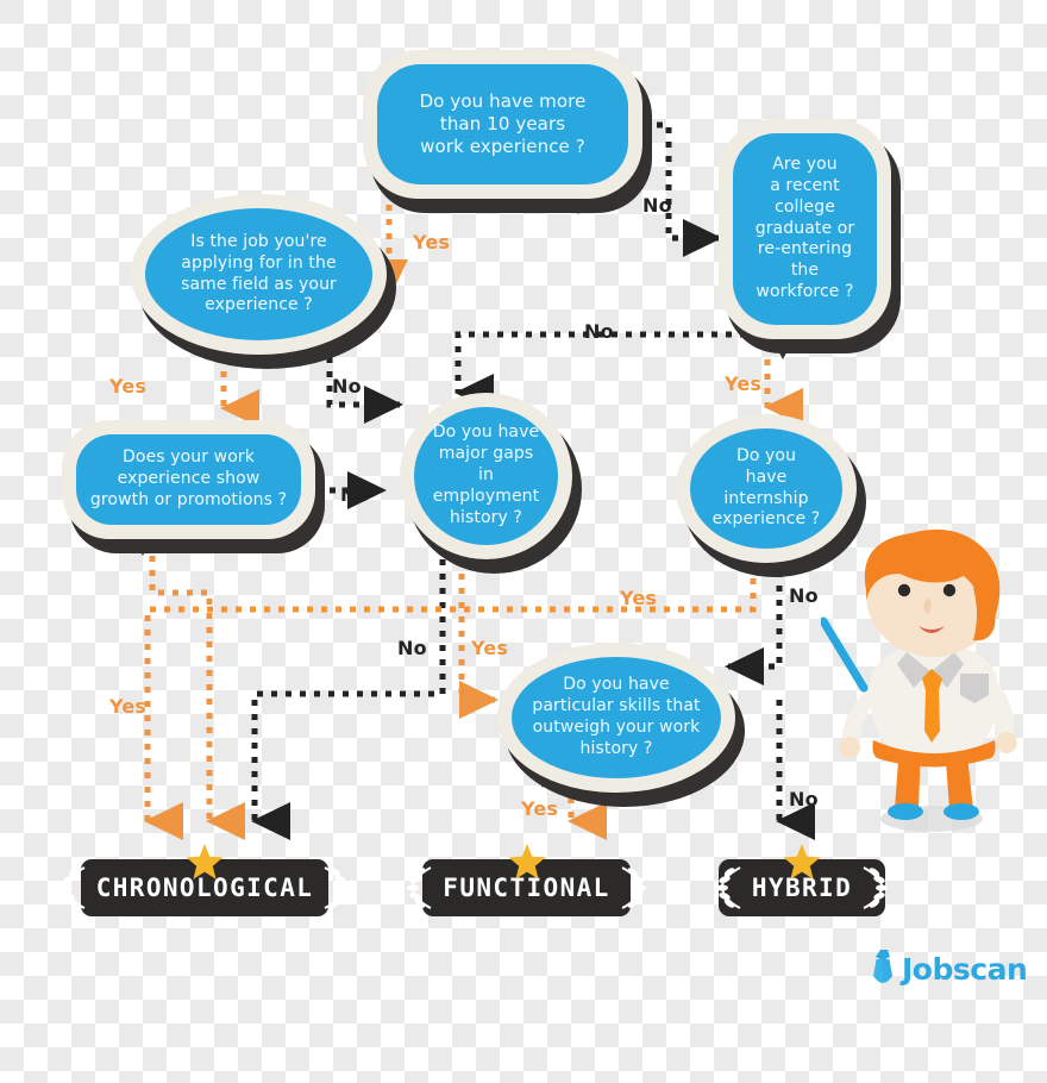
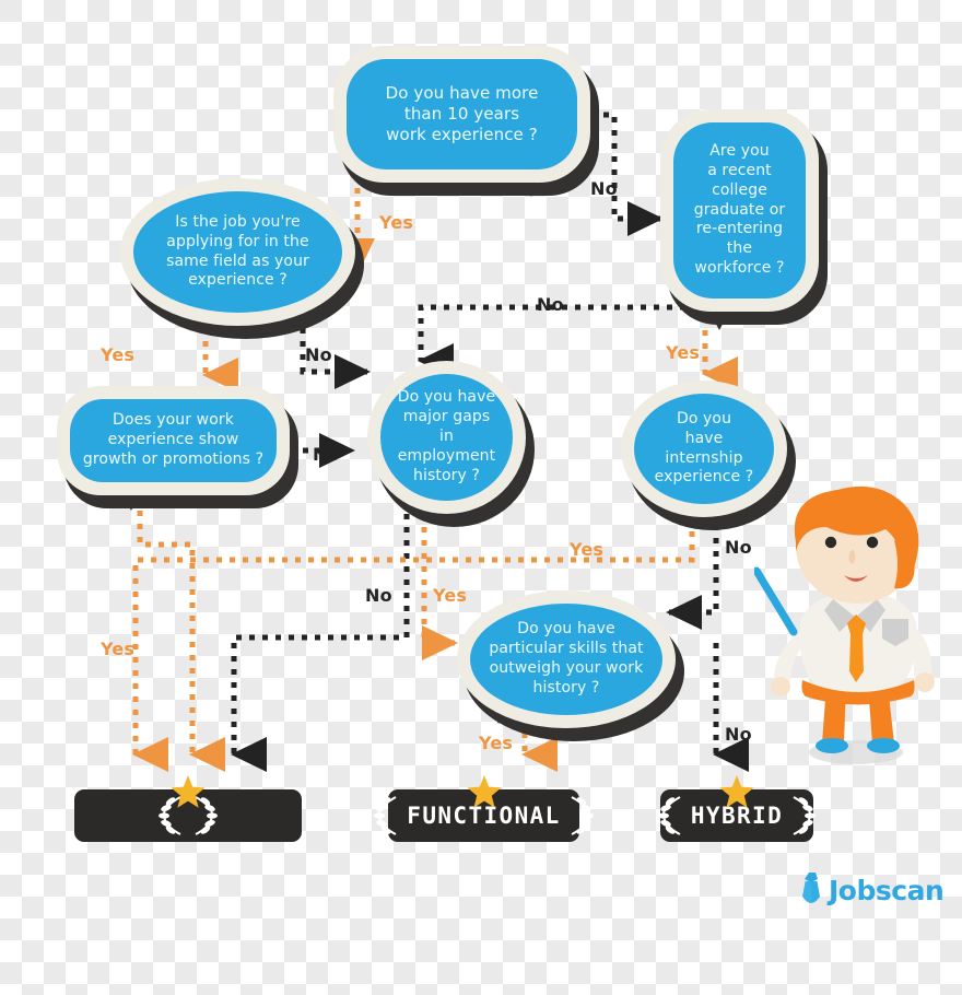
  Yes
  No
  Yes
  No
  No
  Yes
  No
  Yes
  No
  Yes
  Yes
  No
  Yes
  No
  Do you have more
  than 10 years
  work experience ?
  Are you
  a recent
  college
  graduate or
  re-entering
  the
  workforce ?
  Is the job you're
  applying for in the
  same field as your
  experience ?
  Does your work
  experience show
  growth or promotions ?
  Do you have
  major gaps
  in employment
  history ?
  Do you
  have
  internship
  experience ?
  Do you have
  particular skills that
  outweigh your work
  history ?
- CHRONOLOGICAL
  FUNCTIONAL
  HYBRID
  Jobscan
